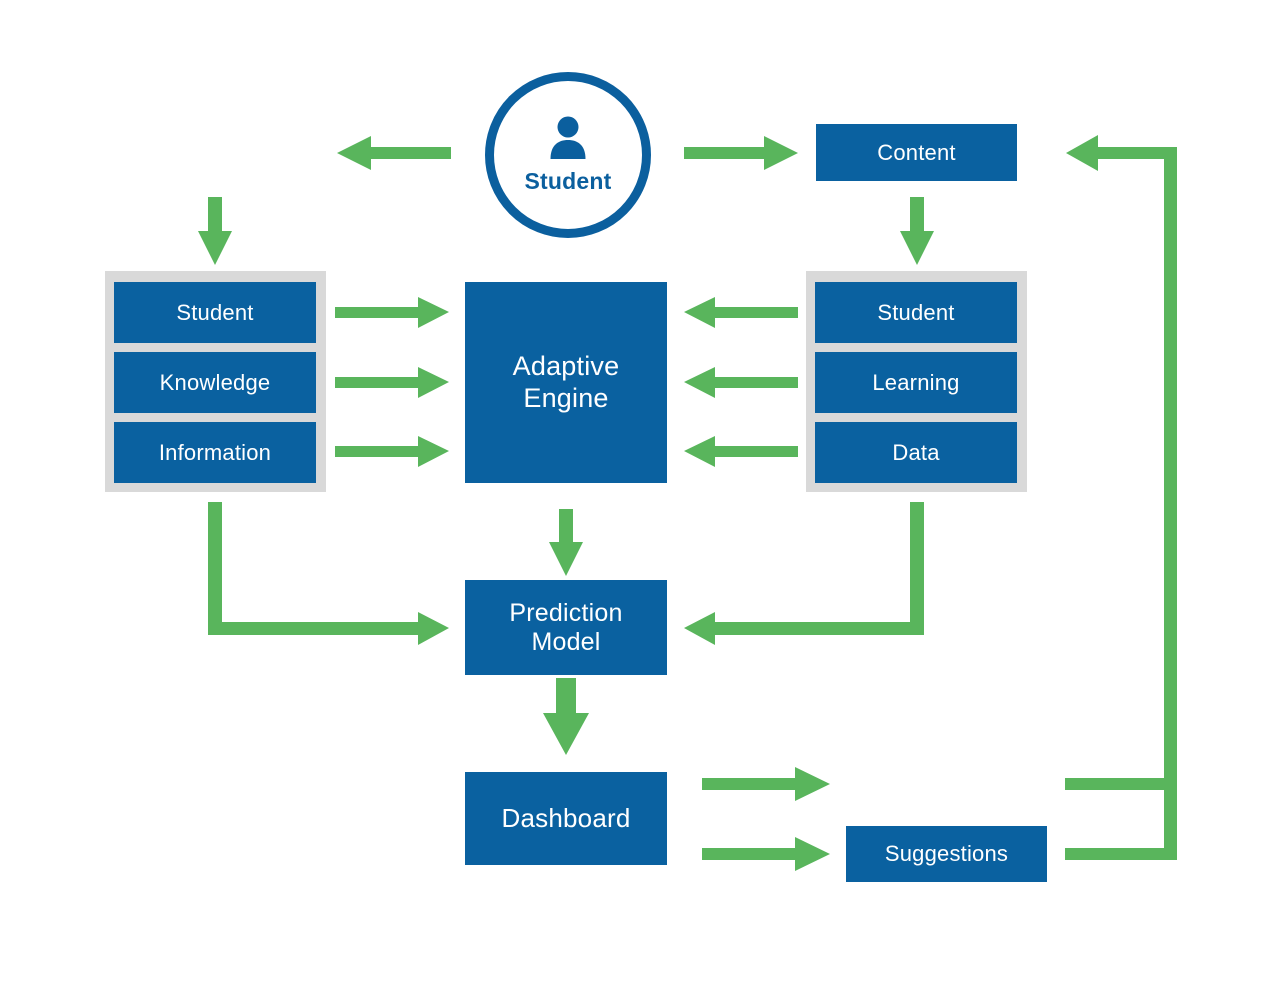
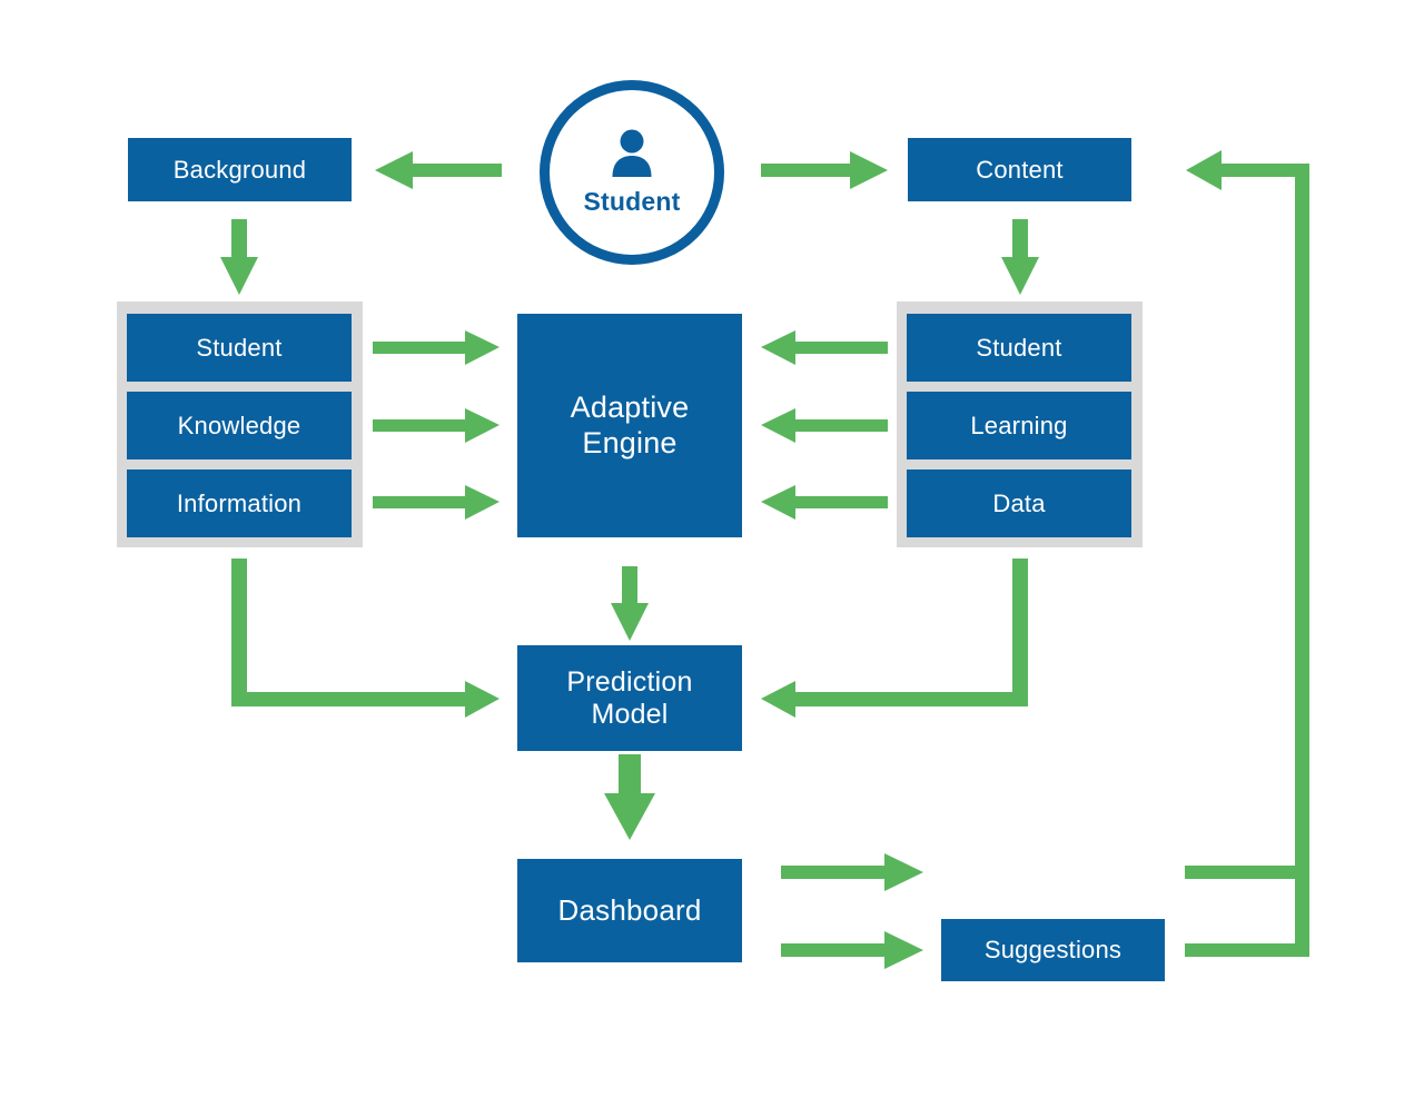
  Student
+ Background
  Student
  Knowledge
  Information
  Content
  Student
  Learning
  Data
  Adaptive Engine
  Prediction Model
  Dashboard
  Suggestions
